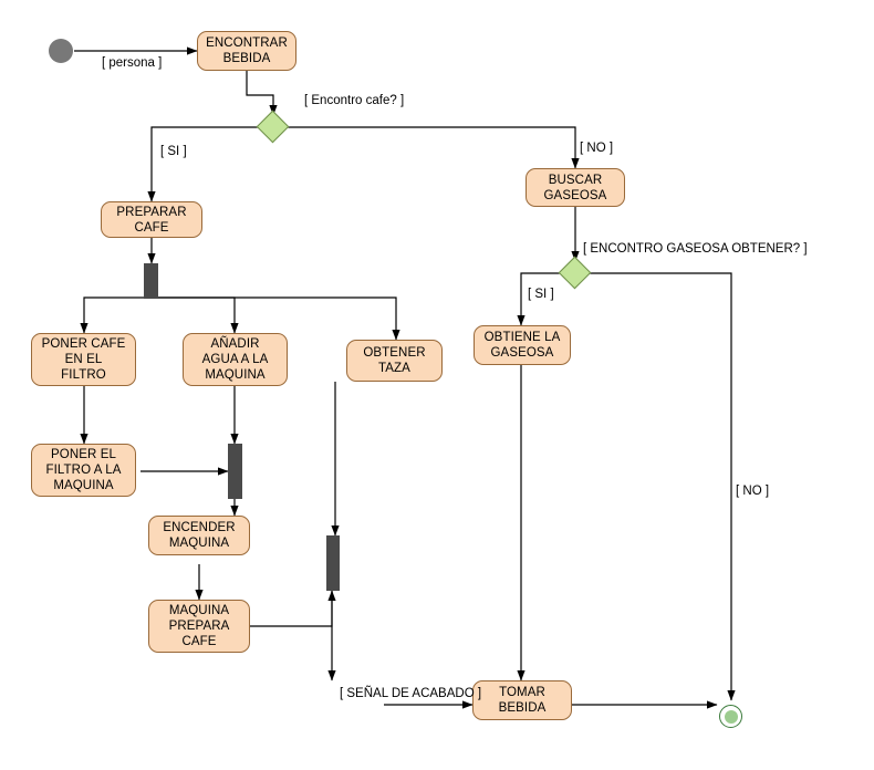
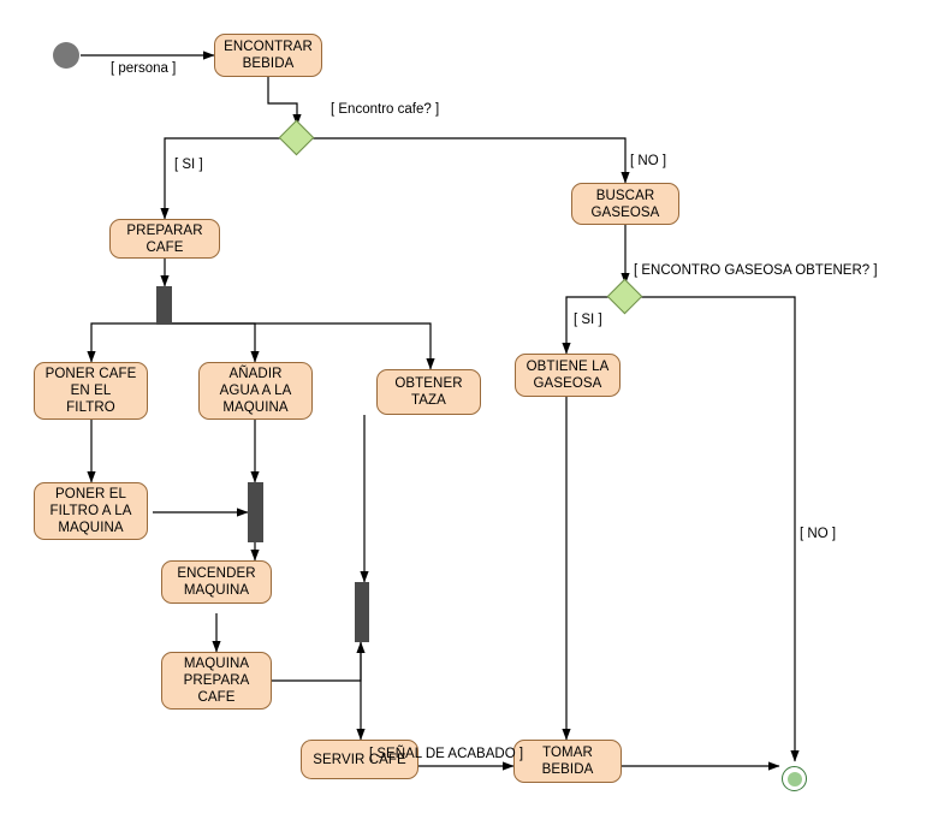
  ENCONTRAR
  BEBIDA
  PREPARAR
  CAFE
  BUSCAR
  GASEOSA
  PONER CAFE
  EN EL
  FILTRO
  AÑADIR
  AGUA A LA
  MAQUINA
  OBTENER
  TAZA
  OBTIENE LA
  GASEOSA
  PONER EL
  FILTRO A LA
  MAQUINA
  ENCENDER
  MAQUINA
  MAQUINA
  PREPARA
  CAFE
+ SERVIR CAFE
  TOMAR
  BEBIDA
  [ persona ]
  [ Encontro cafe? ]
  [ SI ]
  [ NO ]
  [ ENCONTRO GASEOSA OBTENER? ]
  [ SI ]
  [ NO ]
  [ SEÑAL DE ACABADO ]
